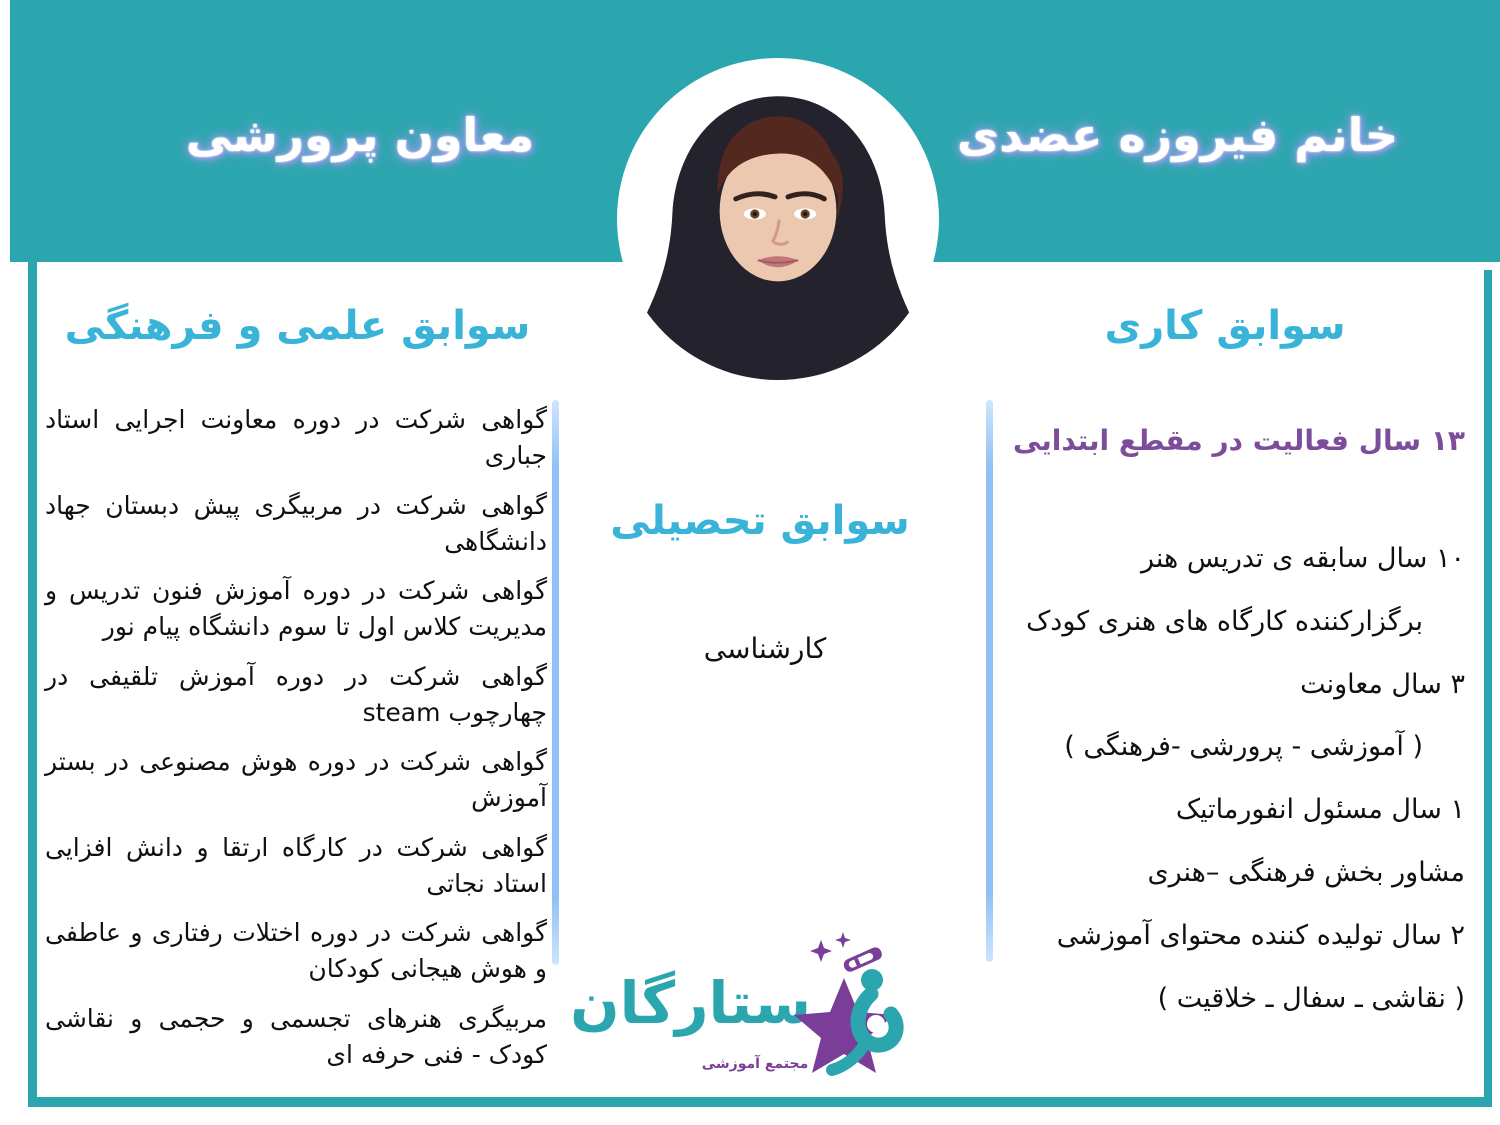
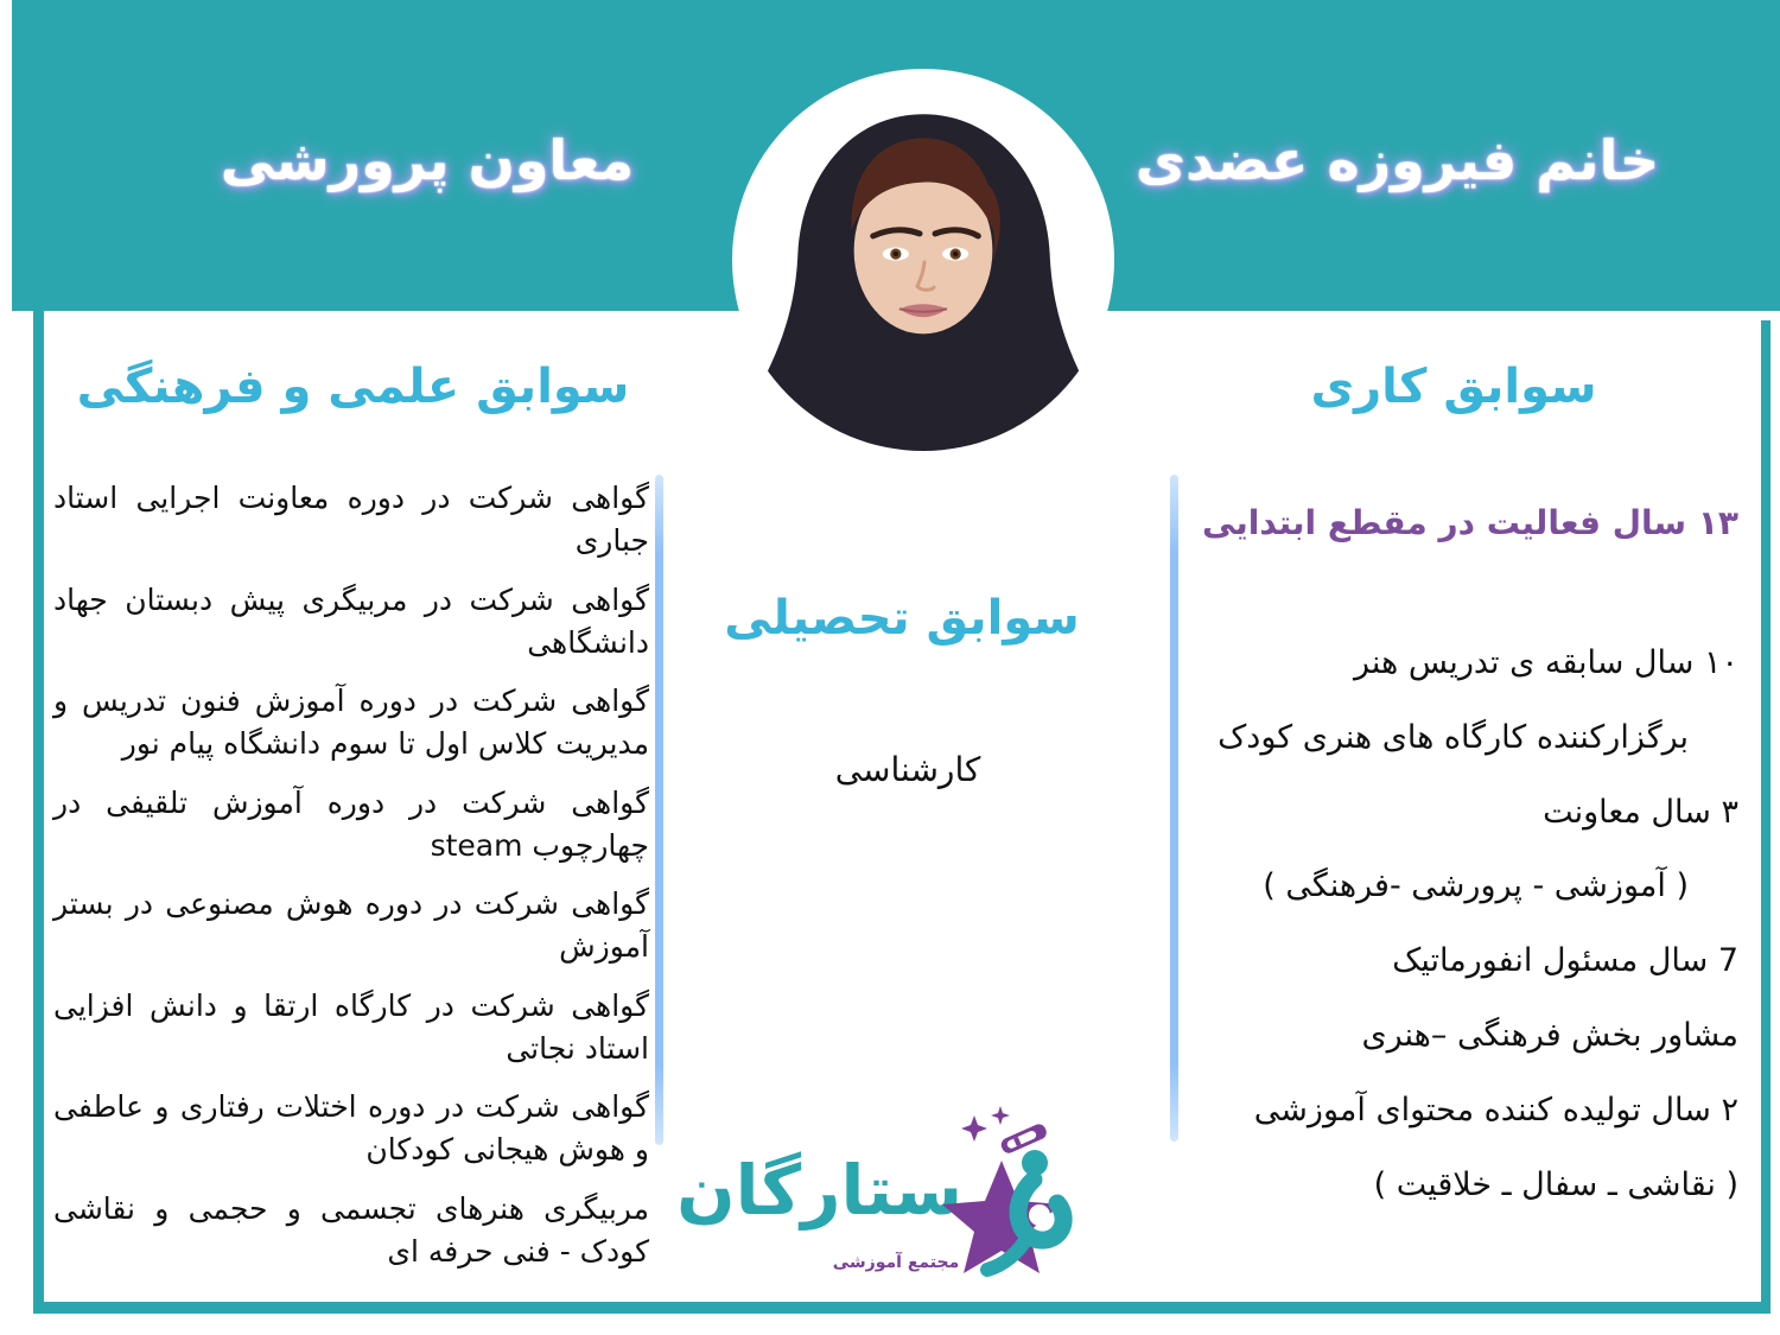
  خانم فیروزه عضدی
  معاون پرورشی
  سوابق علمی و فرهنگی
  گواهی شرکت در دوره معاونت اجرایی استاد جباری
  گواهی شرکت در مربیگری پیش دبستان جهاد دانشگاهی
  گواهی شرکت در دوره آموزش فنون تدریس و مدیریت کلاس اول تا سوم دانشگاه پیام نور
  گواهی شرکت در دوره آموزش تلقیفی در چهارچوب steam
  گواهی شرکت در دوره هوش مصنوعی در بستر آموزش
  گواهی شرکت در کارگاه ارتقا و دانش افزایی استاد نجاتی
  گواهی شرکت در دوره اختلات رفتاری و عاطفی و هوش هیجانی کودکان
  مربیگری هنرهای تجسمی و حجمی و نقاشی کودک - فنی حرفه ای
  سوابق تحصیلی
  کارشناسی
  سوابق کاری
  ۱۳ سال فعالیت در مقطع ابتدایی
  ۱۰ سال سابقه ی تدریس هنر
  برگزارکننده کارگاه های هنری کودک
  ۳ سال معاونت
  ( آموزشی - پرورشی -فرهنگی )
- ۱ سال مسئول انفورماتیک
+ 7 سال مسئول انفورماتیک
  مشاور بخش فرهنگی –هنری
  ۲ سال تولیده کننده محتوای آموزشی
  ( نقاشی ـ سفال ـ خلاقیت )
  ستارگان
  مجتمع آموزشی
